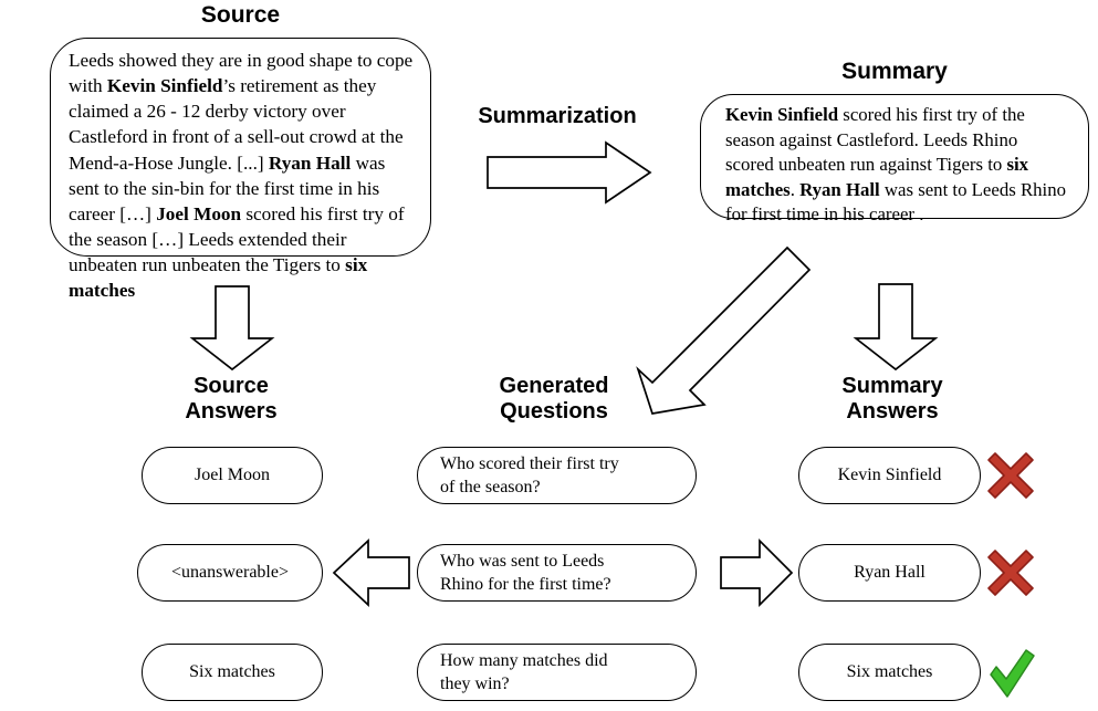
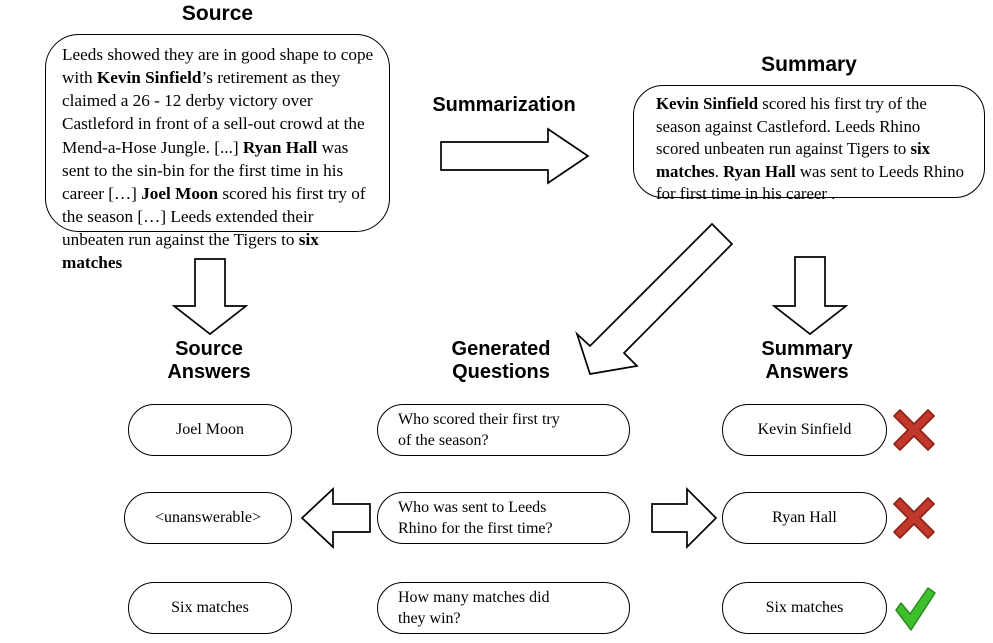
  Source
- Leeds showed they are in good shape to cope with Kevin Sinfield’s retirement as they claimed a 26 - 12 derby victory over Castleford in front of a sell-out crowd at the Mend-a-Hose Jungle. [...] Ryan Hall was sent to the sin-bin for the first time in his career […] Joel Moon scored his first try of the season […] Leeds extended their unbeaten run unbeaten the Tigers to six matches
+ Leeds showed they are in good shape to cope with Kevin Sinfield’s retirement as they claimed a 26 - 12 derby victory over Castleford in front of a sell-out crowd at the Mend-a-Hose Jungle. [...] Ryan Hall was sent to the sin-bin for the first time in his career […] Joel Moon scored his first try of the season […] Leeds extended their unbeaten run against the Tigers to six matches
  Summarization
  Summary
  Kevin Sinfield scored his first try of the season against Castleford. Leeds Rhino scored unbeaten run against Tigers to six matches. Ryan Hall was sent to Leeds Rhino for first time in his career .
  Source
  Answers
  Generated
  Questions
  Summary
  Answers
  Joel Moon
  Who scored their first try
  of the season?
  Kevin Sinfield
  <unanswerable>
  Who was sent to Leeds
  Rhino for the first time?
  Ryan Hall
  Six matches
  How many matches did
  they win?
  Six matches
